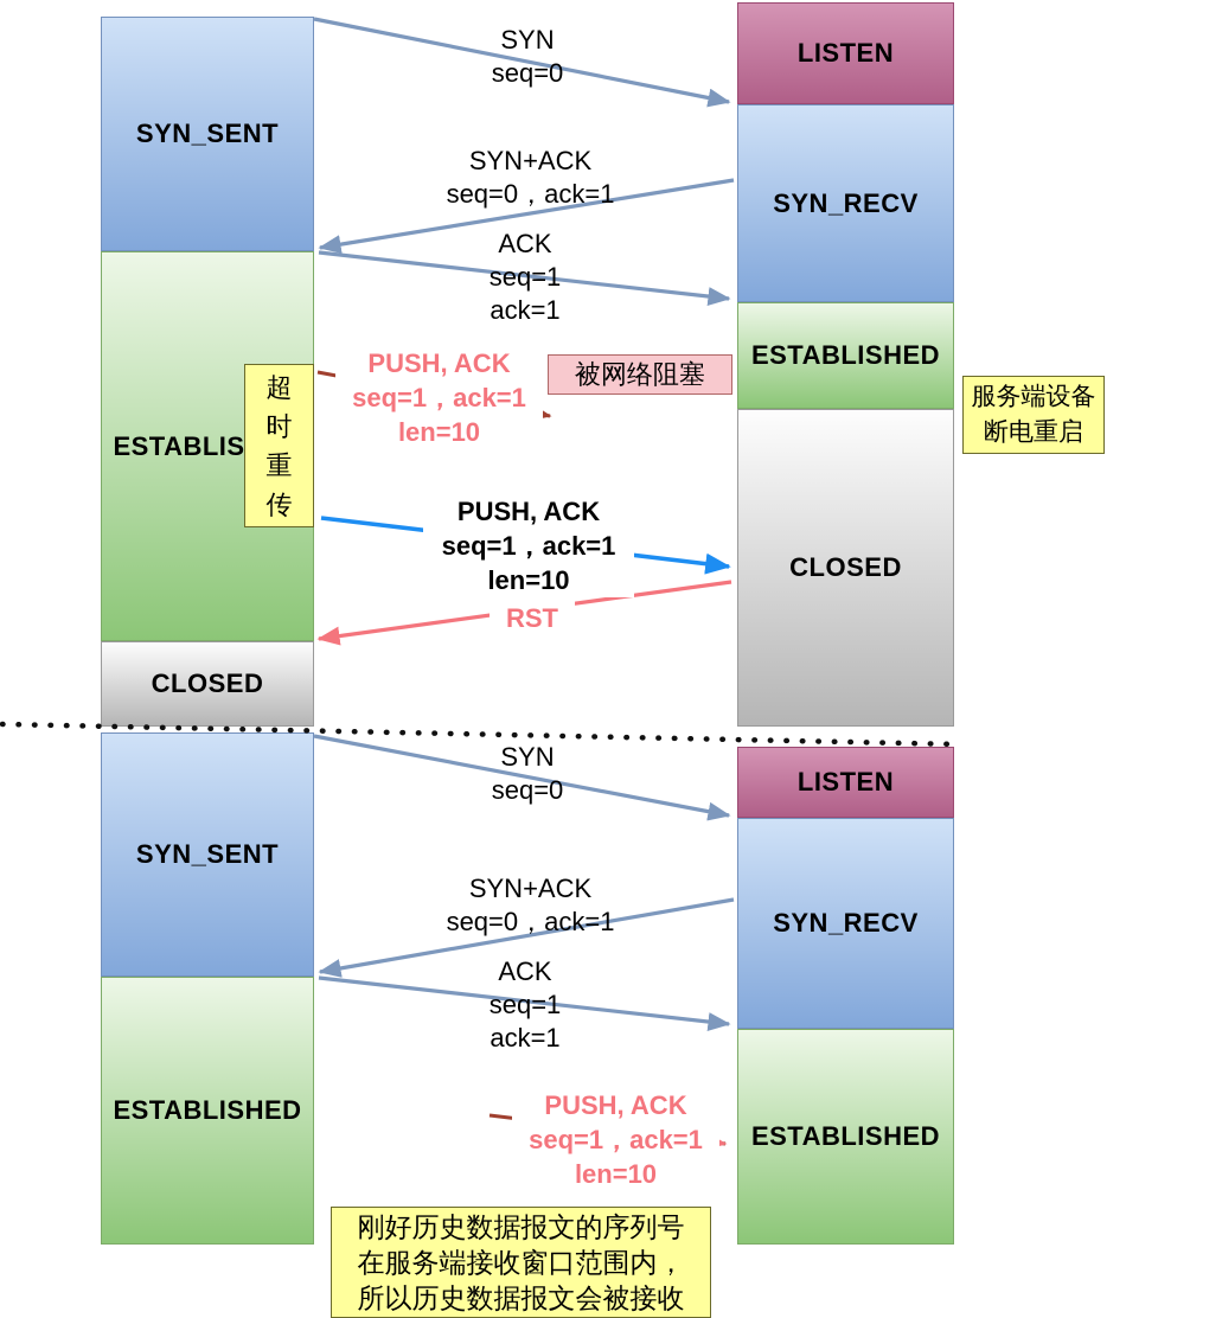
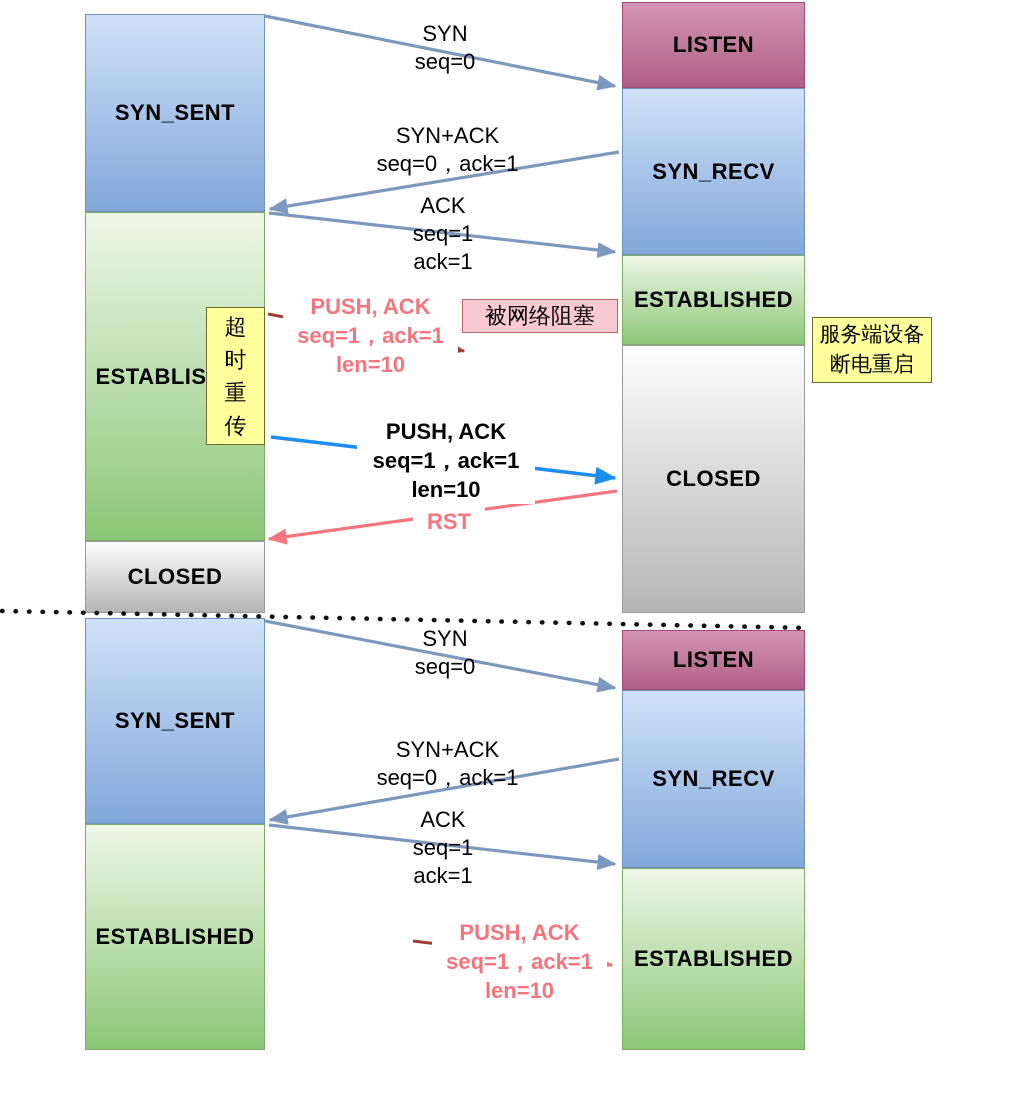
  SYN_SENT
  ESTABLIS
  CLOSED
  SYN_SENT
  ESTABLISHED
  LISTEN
  SYN_RECV
  ESTABLISHED
  CLOSED
  LISTEN
  SYN_RECV
  ESTABLISHED
  SYN
  seq=0
  SYN+ACK
  seq=0，ack=1
  ACK
  seq=1
  ack=1
  PUSH, ACK
  seq=1，ack=1
  len=10
  PUSH, ACK
  seq=1，ack=1
  len=10
  RST
  SYN
  seq=0
  SYN+ACK
  seq=0，ack=1
  ACK
  seq=1
  ack=1
  PUSH, ACK
  seq=1，ack=1
  len=10
  超
  时
  重
  传
  被网络阻塞
  服务端设备
  断电重启
- 刚好历史数据报文的序列号
- 在服务端接收窗口范围内，
- 所以历史数据报文会被接收
